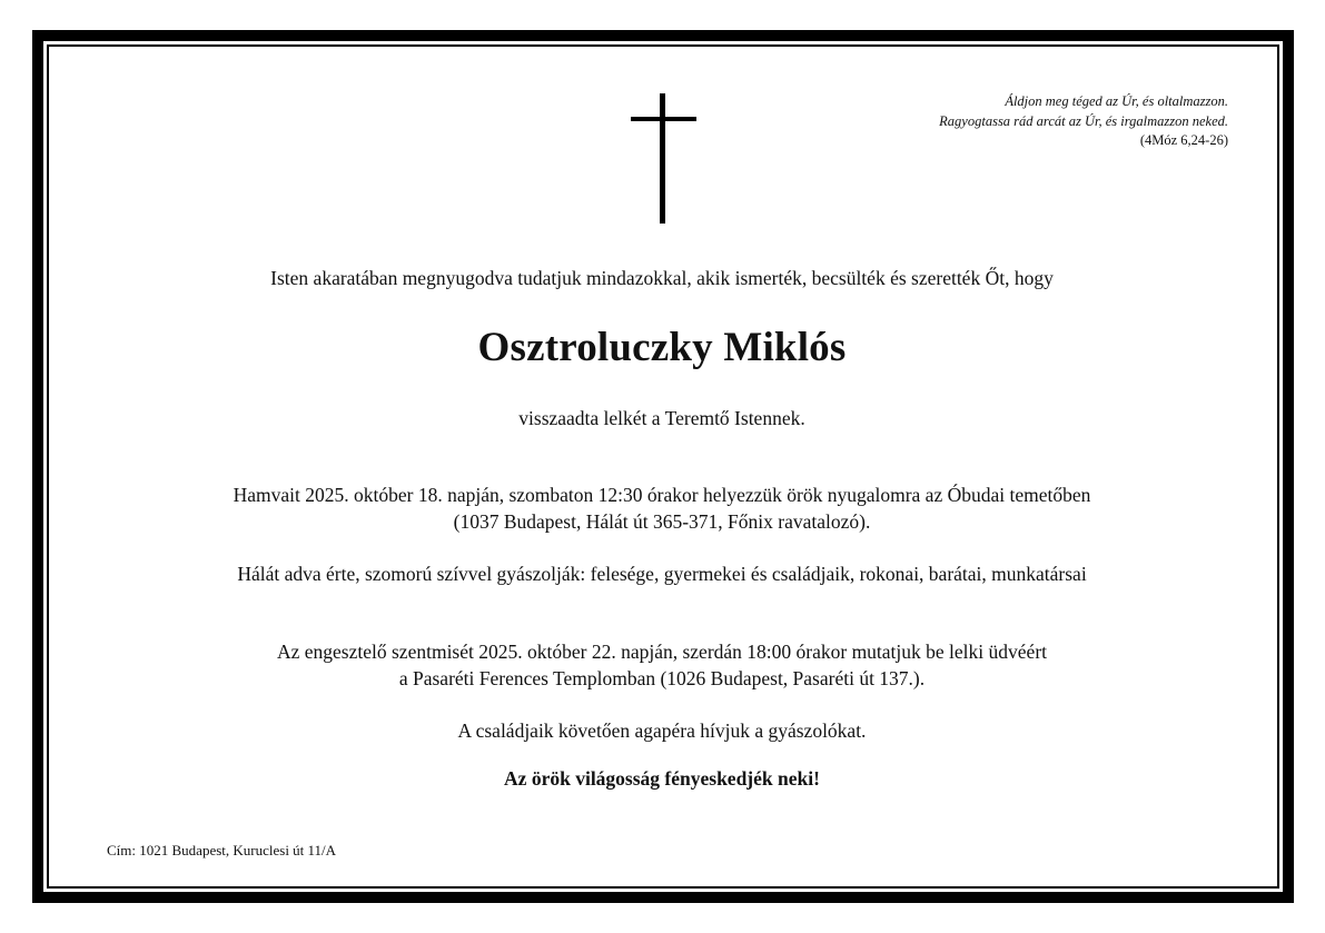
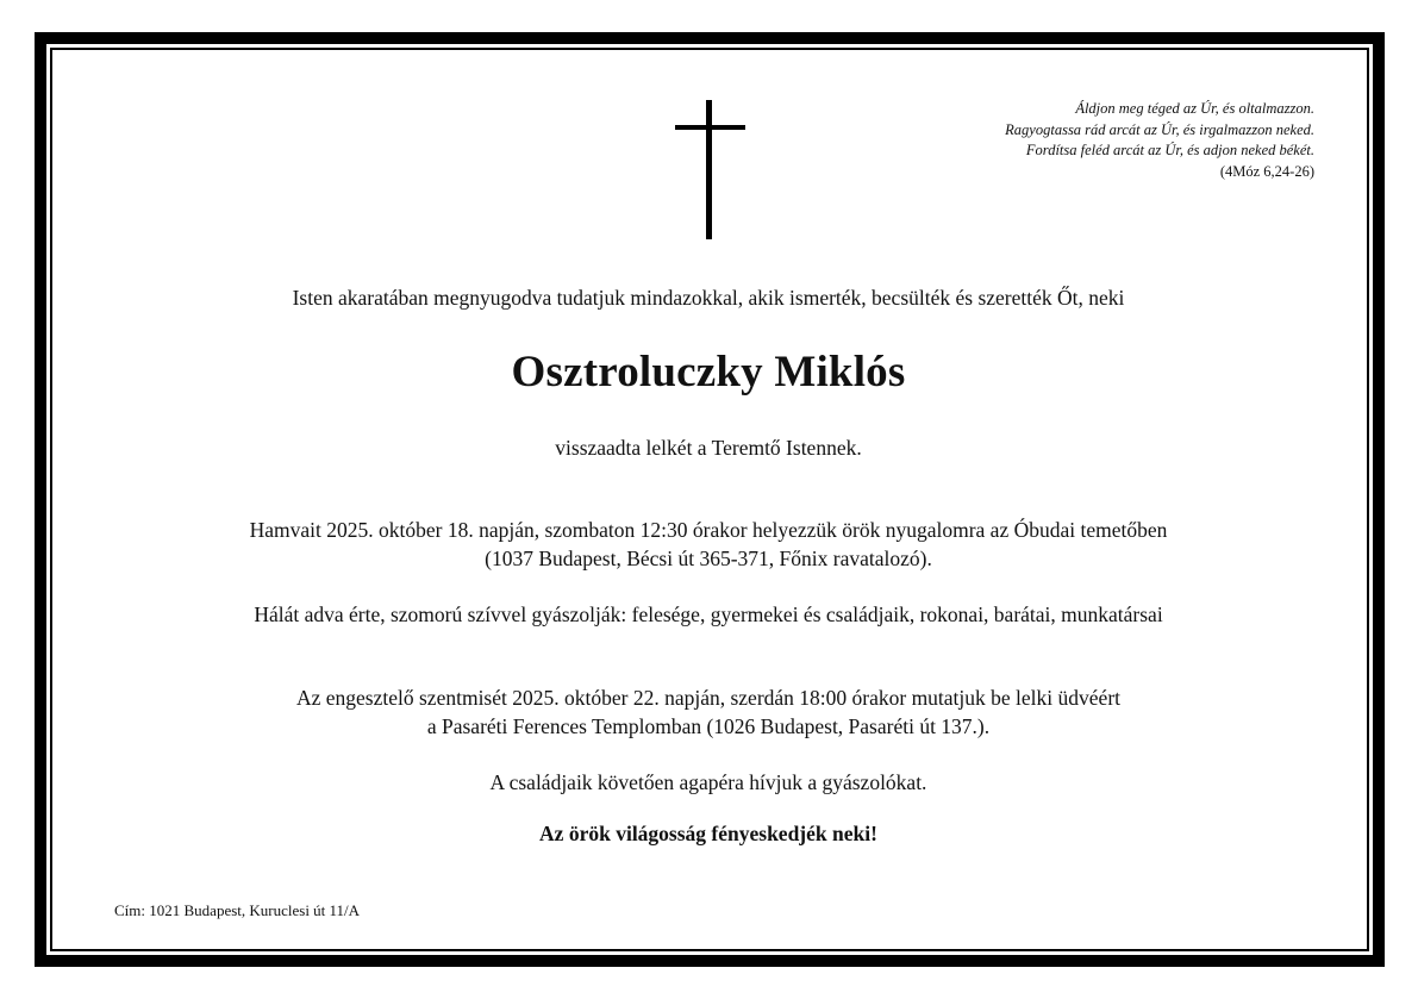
  Áldjon meg téged az Úr, és oltalmazzon.
  Ragyogtassa rád arcát az Úr, és irgalmazzon neked.
+ Fordítsa feléd arcát az Úr, és adjon neked békét.
  (4Móz 6,24-26)
- Isten akaratában megnyugodva tudatjuk mindazokkal, akik ismerték, becsülték és szerették Őt, hogy
+ Isten akaratában megnyugodva tudatjuk mindazokkal, akik ismerték, becsülték és szerették Őt, neki
  Osztroluczky Miklós
  visszaadta lelkét a Teremtő Istennek.
  Hamvait 2025. október 18. napján, szombaton 12:30 órakor helyezzük örök nyugalomra az Óbudai temetőben
- (1037 Budapest, Hálát út 365-371, Főnix ravatalozó).
+ (1037 Budapest, Bécsi út 365-371, Főnix ravatalozó).
  Hálát adva érte, szomorú szívvel gyászolják: felesége, gyermekei és családjaik, rokonai, barátai, munkatársai
  Az engesztelő szentmisét 2025. október 22. napján, szerdán 18:00 órakor mutatjuk be lelki üdvéért
  a Pasaréti Ferences Templomban (1026 Budapest, Pasaréti út 137.).
  A családjaik követően agapéra hívjuk a gyászolókat.
  Az örök világosság fényeskedjék neki!
  Cím: 1021 Budapest, Kuruclesi út 11/A
